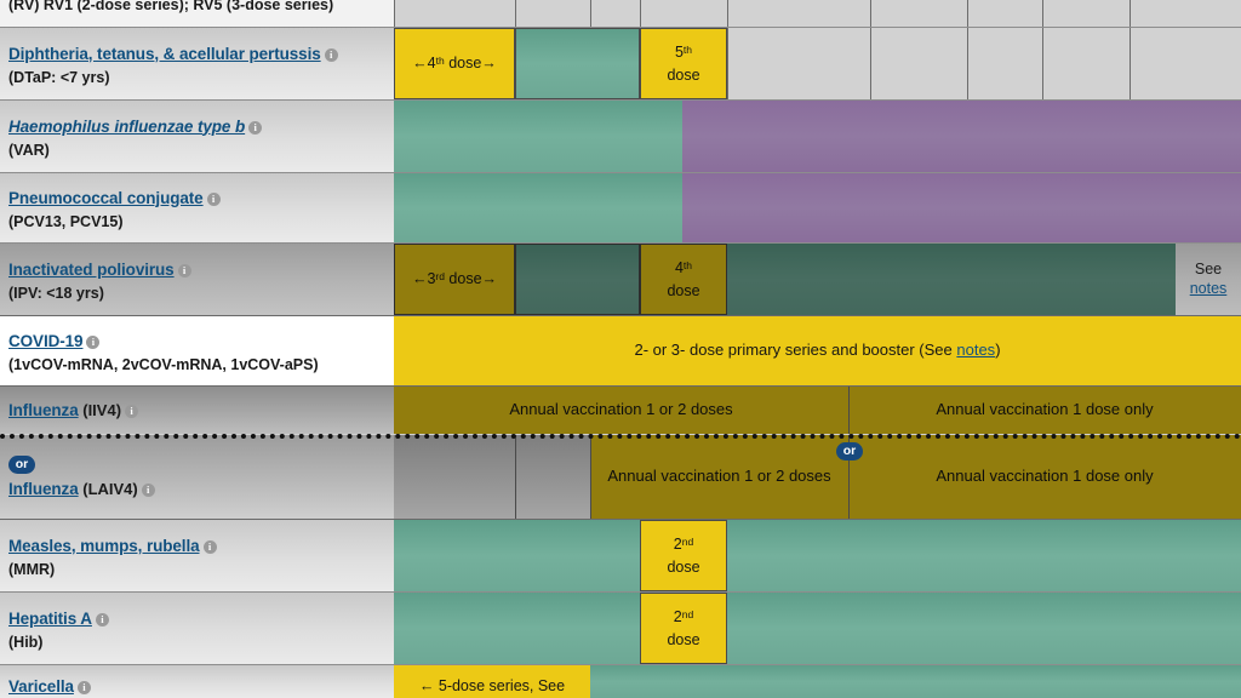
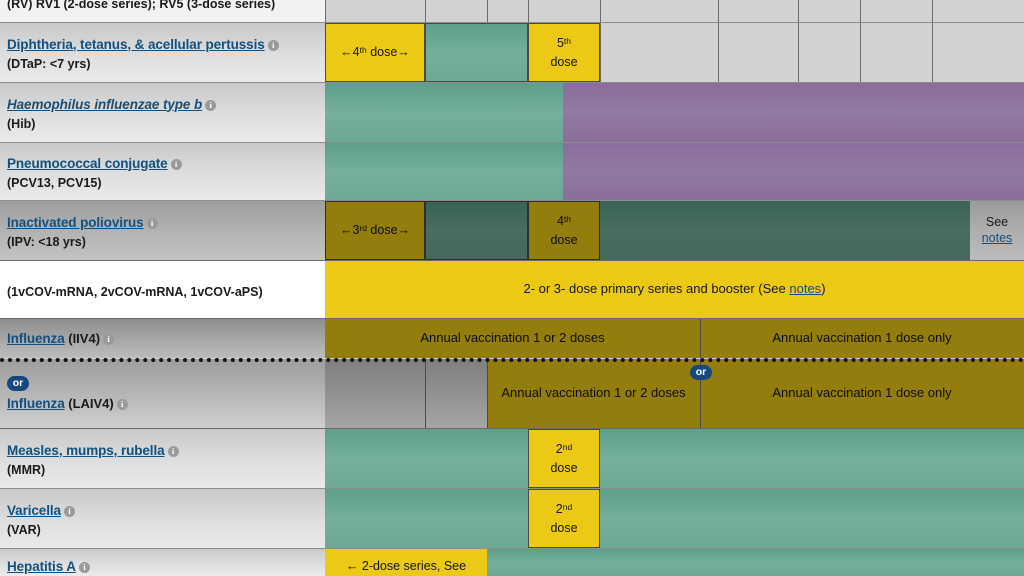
  (RV) RV1 (2-dose series); RV5 (3-dose series)
  Diphtheria, tetanus, & acellular pertussis i
  (DTaP: <7 yrs)
  ←4th dose→
  5th
  dose
  Haemophilus influenzae type b i
- (VAR)
+ (Hib)
  Pneumococcal conjugate i
  (PCV13, PCV15)
  Inactivated poliovirus i
  (IPV: <18 yrs)
  ←3rd dose→
  4th
  dose
  See
  notes
- COVID-19 i
  (1vCOV-mRNA, 2vCOV-mRNA, 1vCOV-aPS)
  2- or 3- dose primary series and booster (See notes)
  Influenza (IIV4) i
  Annual vaccination 1 or 2 doses
  Annual vaccination 1 dose only
  or
  or
  Influenza (LAIV4) i
  Annual vaccination 1 or 2 doses
  Annual vaccination 1 dose only
  Measles, mumps, rubella i
  (MMR)
  2nd
  dose
- Hepatitis A i
+ Varicella i
- (Hib)
+ (VAR)
  2nd
  dose
- Varicella i
+ Hepatitis A i
- ← 5-dose series, See
+ ← 2-dose series, See
